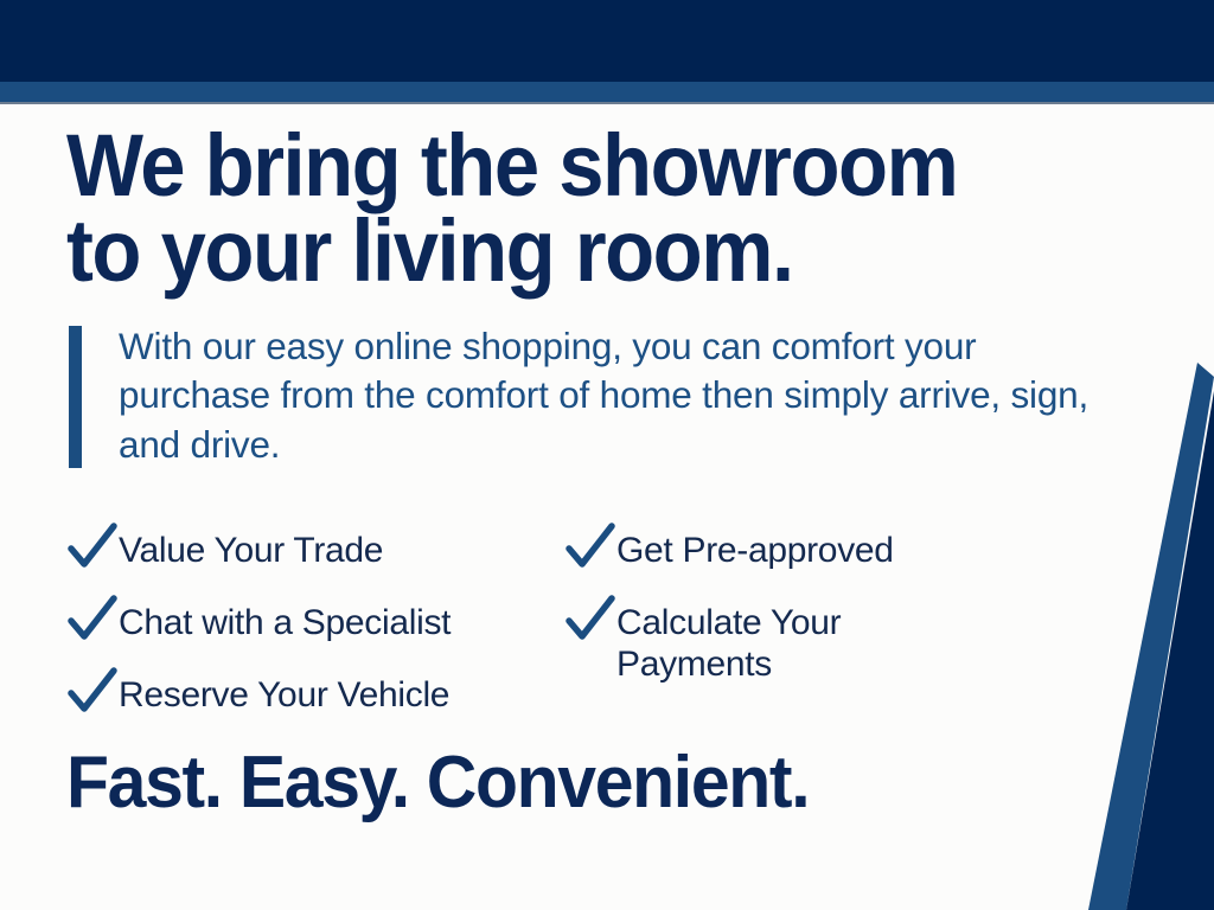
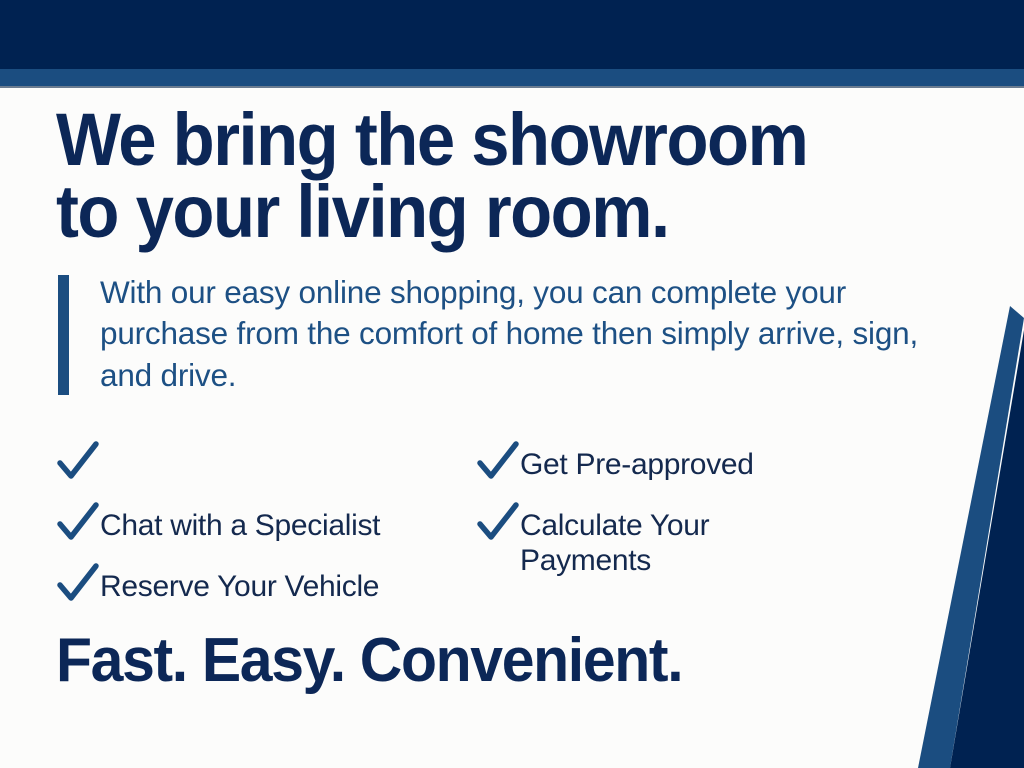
  We bring the showroom
  to your living room.
- With our easy online shopping, you can comfort your purchase from the comfort of home then simply arrive, sign, and drive.
+ With our easy online shopping, you can complete your purchase from the comfort of home then simply arrive, sign, and drive.
- Value Your Trade
  Chat with a Specialist
  Reserve Your Vehicle
  Get Pre-approved
  Calculate Your
  Payments
  Fast. Easy. Convenient.
